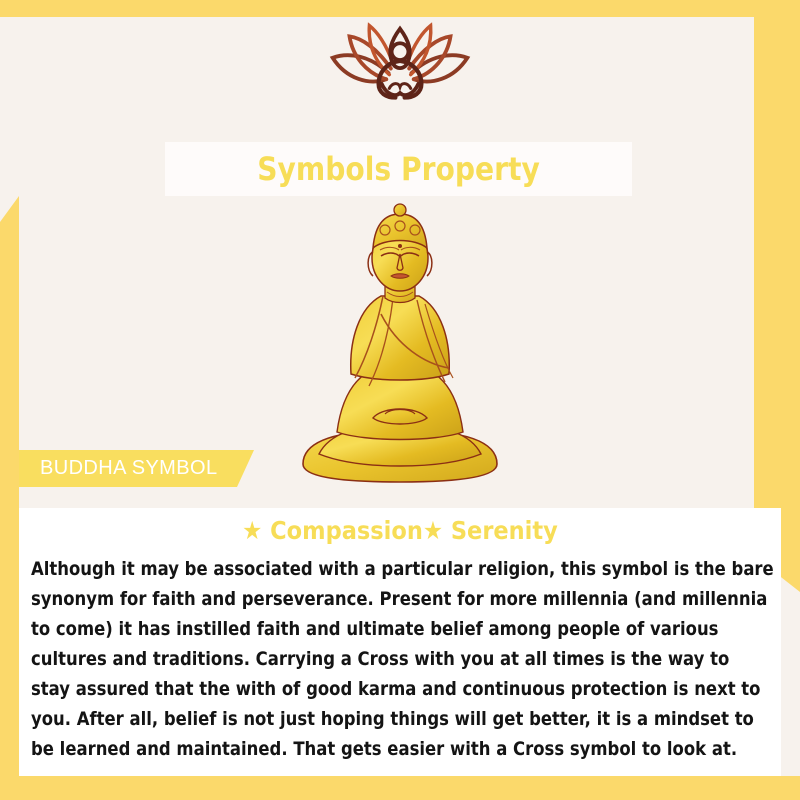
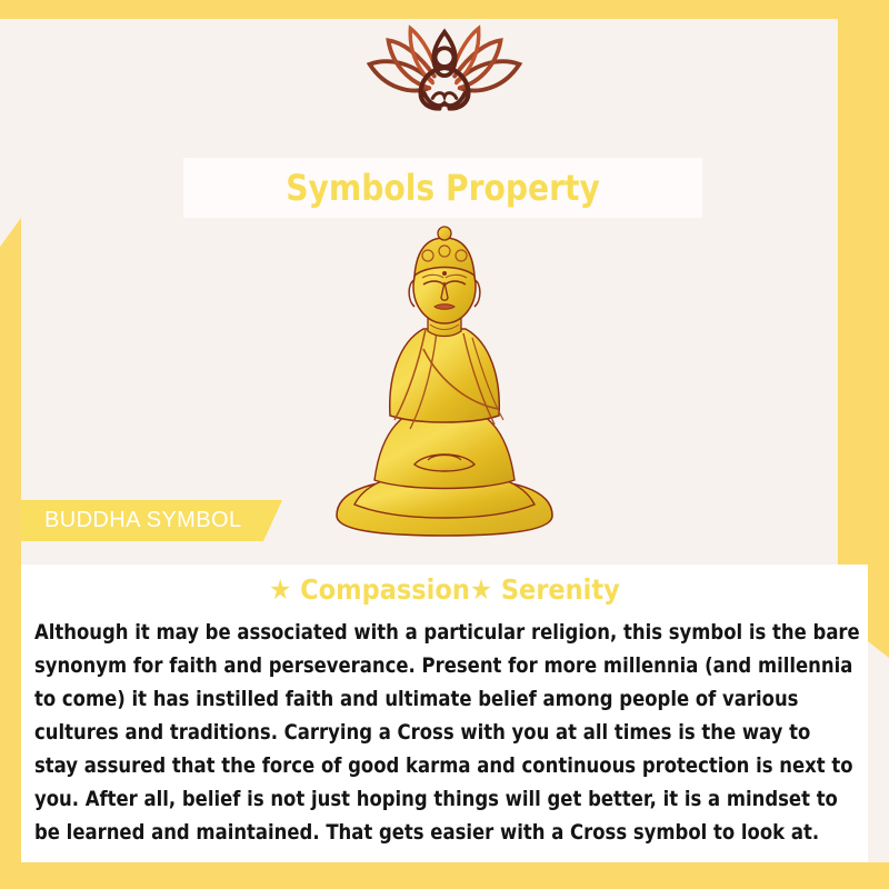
  Symbols Property
  BUDDHA SYMBOL
  ★ Compassion★ Serenity
- Although it may be associated with a particular religion, this symbol is the bare synonym for faith and perseverance. Present for more millennia (and millennia to come) it has instilled faith and ultimate belief among people of various cultures and traditions. Carrying a Cross with you at all times is the way to stay assured that the with of good karma and continuous protection is next to you. After all, belief is not just hoping things will get better, it is a mindset to be learned and maintained. That gets easier with a Cross symbol to look at.
+ Although it may be associated with a particular religion, this symbol is the bare synonym for faith and perseverance. Present for more millennia (and millennia to come) it has instilled faith and ultimate belief among people of various cultures and traditions. Carrying a Cross with you at all times is the way to stay assured that the force of good karma and continuous protection is next to you. After all, belief is not just hoping things will get better, it is a mindset to be learned and maintained. That gets easier with a Cross symbol to look at.
